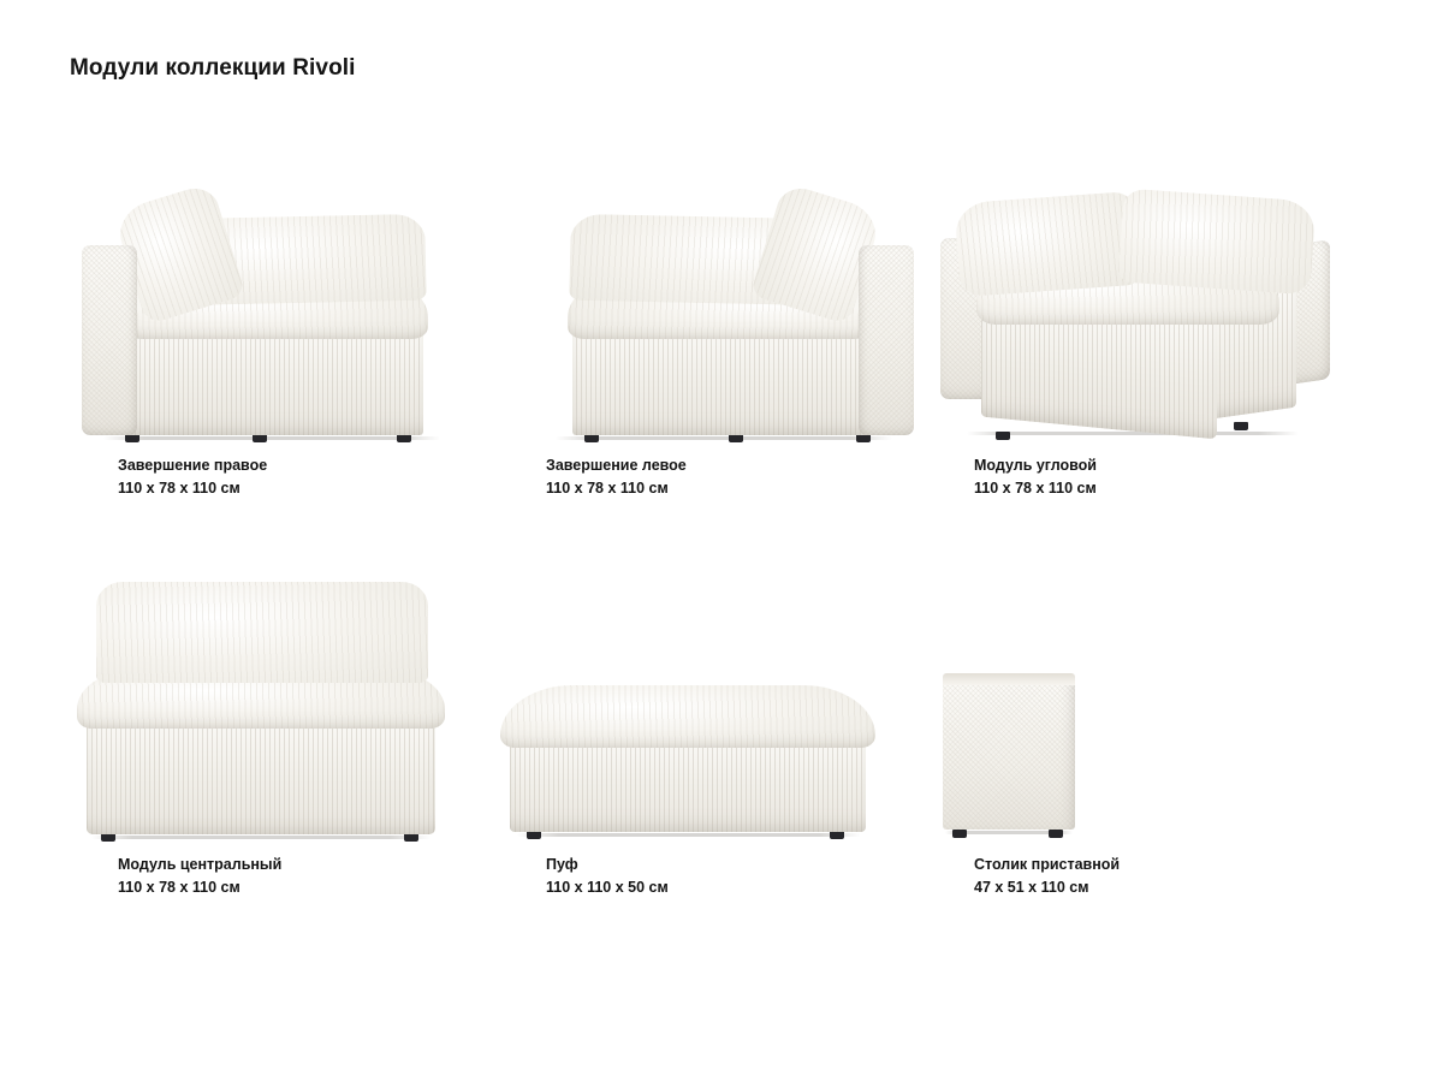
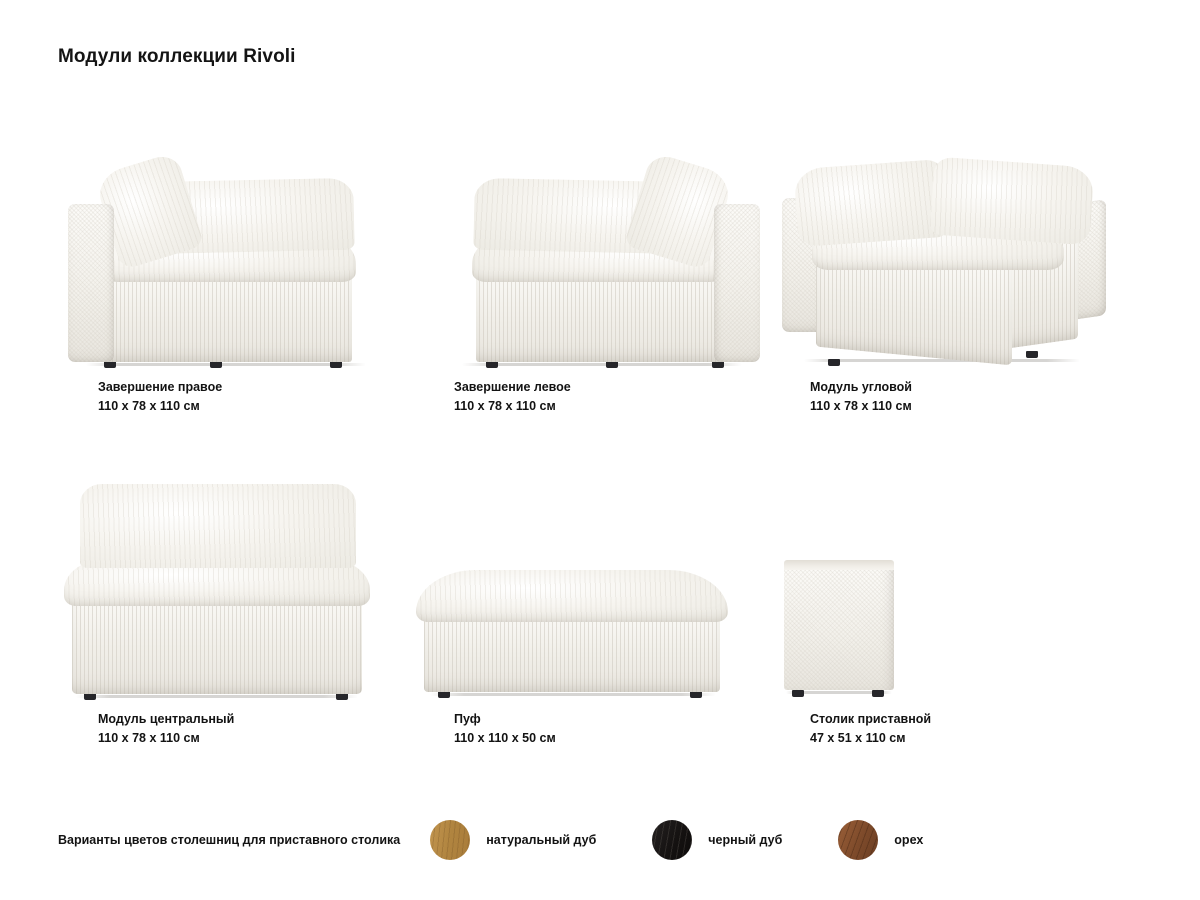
  Модули коллекции Rivoli
  Завершение правое
  110 x 78 x 110 см
  Завершение левое
  110 x 78 x 110 см
  Модуль угловой
  110 x 78 x 110 см
  Модуль центральный
  110 x 78 x 110 см
  Пуф
  110 x 110 x 50 см
  Столик приставной
  47 x 51 x 110 см
+ Варианты цветов столешниц для приставного столика
+ натуральный дуб
+ черный дуб
+ орех
